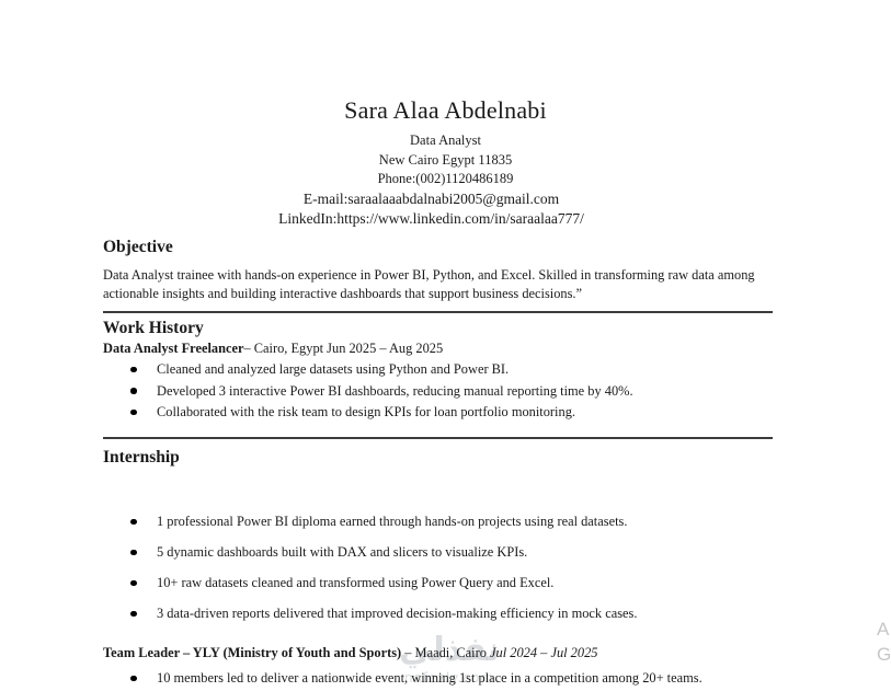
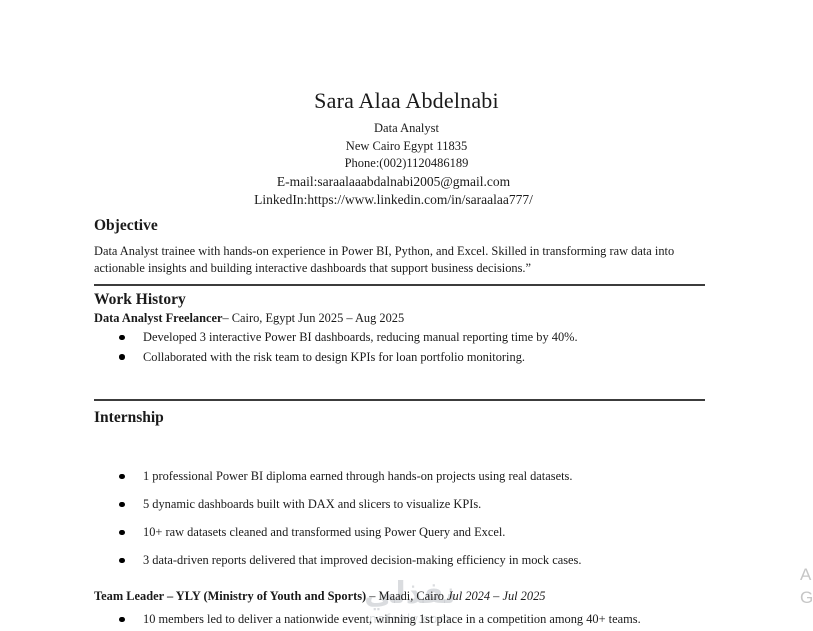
  نفذلي
  A
  G
  Sara Alaa Abdelnabi
  Data Analyst
  New Cairo Egypt 11835
  Phone:(002)1120486189
  E-mail:saraalaaabdalnabi2005@gmail.com
  LinkedIn:https://www.linkedin.com/in/saraalaa777/
  Objective
- Data Analyst trainee with hands-on experience in Power BI, Python, and Excel. Skilled in transforming raw data among actionable insights and building interactive dashboards that support business decisions.”
+ Data Analyst trainee with hands-on experience in Power BI, Python, and Excel. Skilled in transforming raw data into actionable insights and building interactive dashboards that support business decisions.”
  Work History
  Data Analyst Freelancer– Cairo, Egypt Jun 2025 – Aug 2025
- Cleaned and analyzed large datasets using Python and Power BI.
  Developed 3 interactive Power BI dashboards, reducing manual reporting time by 40%.
  Collaborated with the risk team to design KPIs for loan portfolio monitoring.
  Internship
  1 professional Power BI diploma earned through hands-on projects using real datasets.
  5 dynamic dashboards built with DAX and slicers to visualize KPIs.
  10+ raw datasets cleaned and transformed using Power Query and Excel.
  3 data-driven reports delivered that improved decision-making efficiency in mock cases.
  Team Leader – YLY (Ministry of Youth and Sports) – Maadi, Cairo Jul 2024 – Jul 2025
- 10 members led to deliver a nationwide event, winning 1st place in a competition among 20+ teams.
+ 10 members led to deliver a nationwide event, winning 1st place in a competition among 40+ teams.
